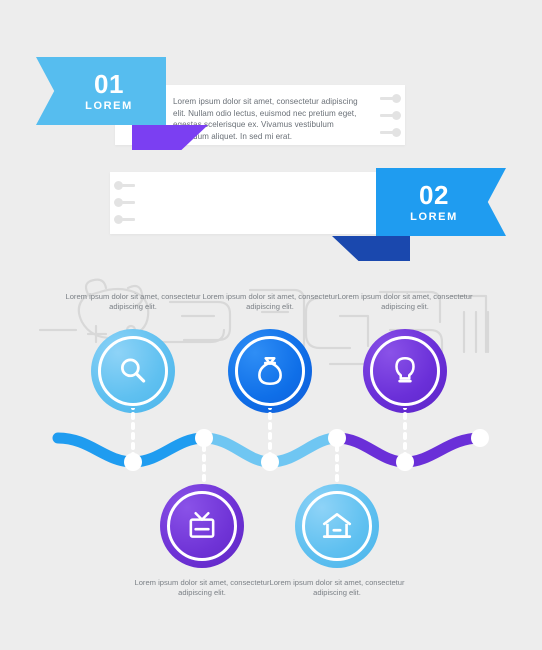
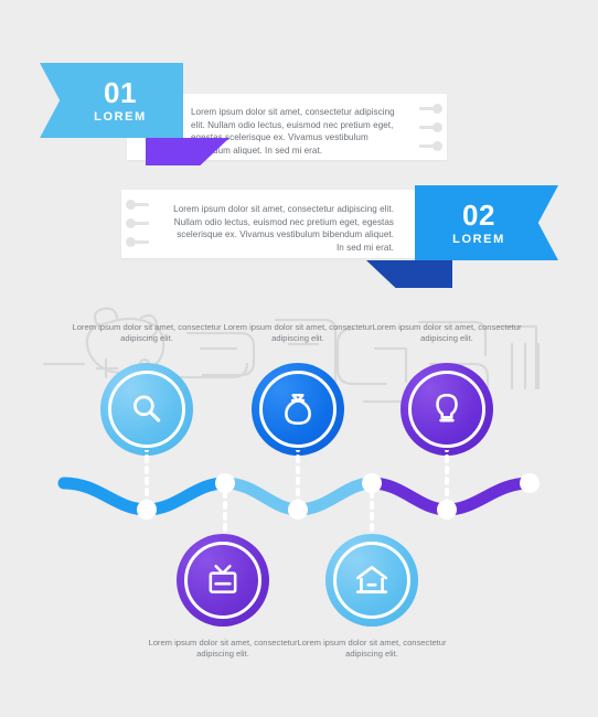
  Lorem ipsum dolor sit amet, consectetur adipiscing elit. Nullam odio lectus, euismod nec pretium eget, egestas scelerisque ex. Vivamus vestibulum um aliquet. In sed mi erat.
  01
  LOREM
+ Lorem ipsum dolor sit amet, consectetur adipiscing elit. Nullam odio lectus, euismod nec pretium eget, egestas scelerisque ex. Vivamus vestibulum bibendum aliquet. In sed mi erat.
  02
  LOREM
  Lorem ipsum dolor sit amet, consectetur adipiscing elit.
  Lorem ipsum dolor sit amet, consectetur adipiscing elit.
  Lorem ipsum dolor sit amet, consectetur adipiscing elit.
  Lorem ipsum dolor sit amet, consectetur adipiscing elit.
  Lorem ipsum dolor sit amet, consectetur adipiscing elit.
